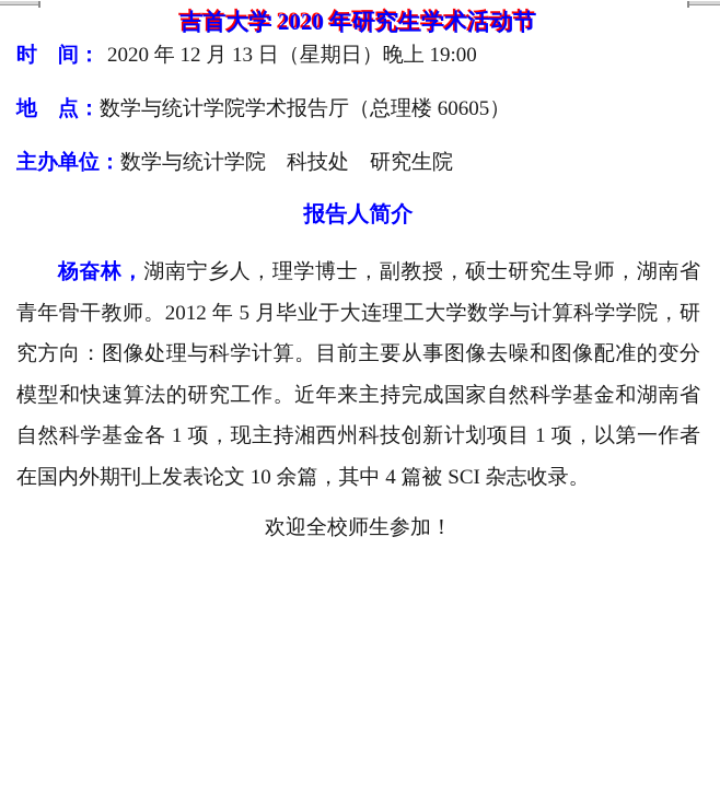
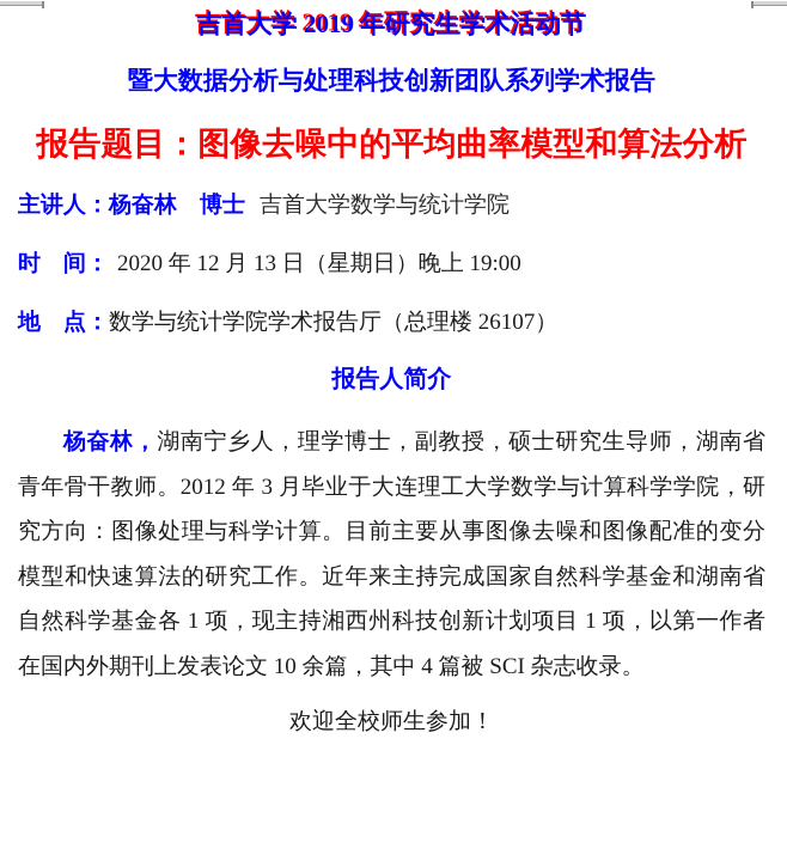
- 吉首大学 2020 年研究生学术活动节
+ 吉首大学 2019 年研究生学术活动节
+ 暨大数据分析与处理科技创新团队系列学术报告
+ 报告题目：图像去噪中的平均曲率模型和算法分析
+ 主讲人：杨奋林 博士 吉首大学数学与统计学院
  时 间： 2020 年 12 月 13 日（星期日）晚上 19:00
- 地 点：数学与统计学院学术报告厅（总理楼 60605）
+ 地 点：数学与统计学院学术报告厅（总理楼 26107）
- 主办单位：数学与统计学院 科技处 研究生院
  报告人简介
- 杨奋林，湖南宁乡人，理学博士，副教授，硕士研究生导师，湖南省青年骨干教师。2012 年 5 月毕业于大连理工大学数学与计算科学学院，研究方向：图像处理与科学计算。目前主要从事图像去噪和图像配准的变分模型和快速算法的研究工作。近年来主持完成国家自然科学基金和湖南省自然科学基金各 1 项，现主持湘西州科技创新计划项目 1 项，以第一作者在国内外期刊上发表论文 10 余篇，其中 4 篇被 SCI 杂志收录。
+ 杨奋林，湖南宁乡人，理学博士，副教授，硕士研究生导师，湖南省青年骨干教师。2012 年 3 月毕业于大连理工大学数学与计算科学学院，研究方向：图像处理与科学计算。目前主要从事图像去噪和图像配准的变分模型和快速算法的研究工作。近年来主持完成国家自然科学基金和湖南省自然科学基金各 1 项，现主持湘西州科技创新计划项目 1 项，以第一作者在国内外期刊上发表论文 10 余篇，其中 4 篇被 SCI 杂志收录。
  欢迎全校师生参加！
